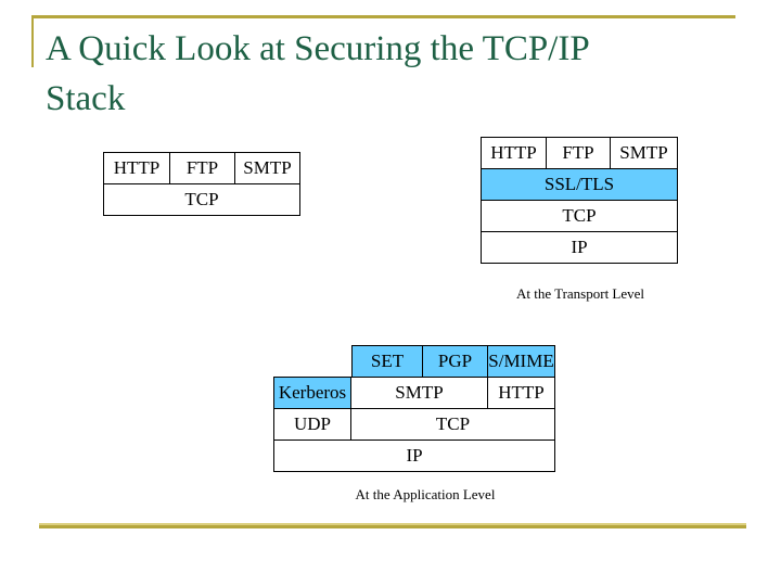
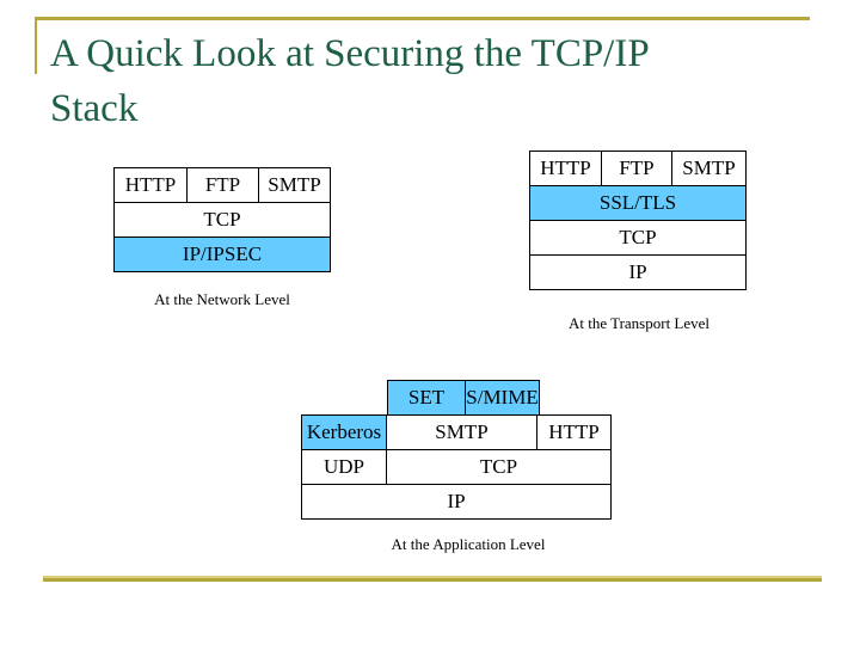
  A Quick Look at Securing the TCP/IP
  Stack
  HTTP
  FTP
  SMTP
  TCP
+ IP/IPSEC
+ At the Network Level
  HTTP
  FTP
  SMTP
  SSL/TLS
  TCP
  IP
  At the Transport Level
  SET
- PGP
  S/MIME
  Kerberos
  SMTP
  HTTP
  UDP
  TCP
  IP
  At the Application Level
